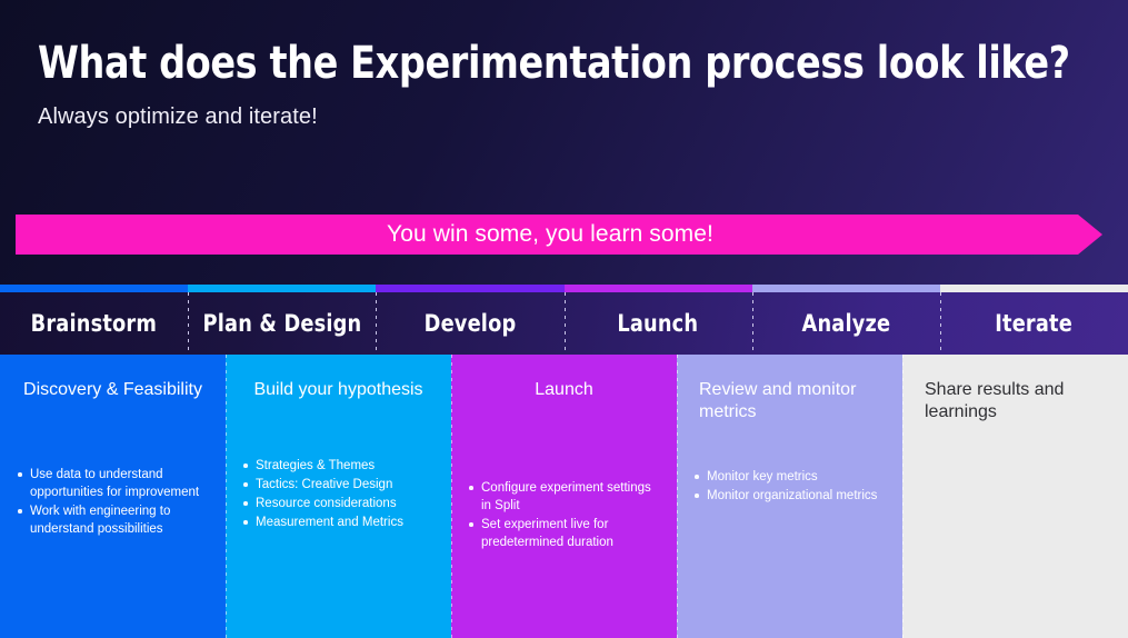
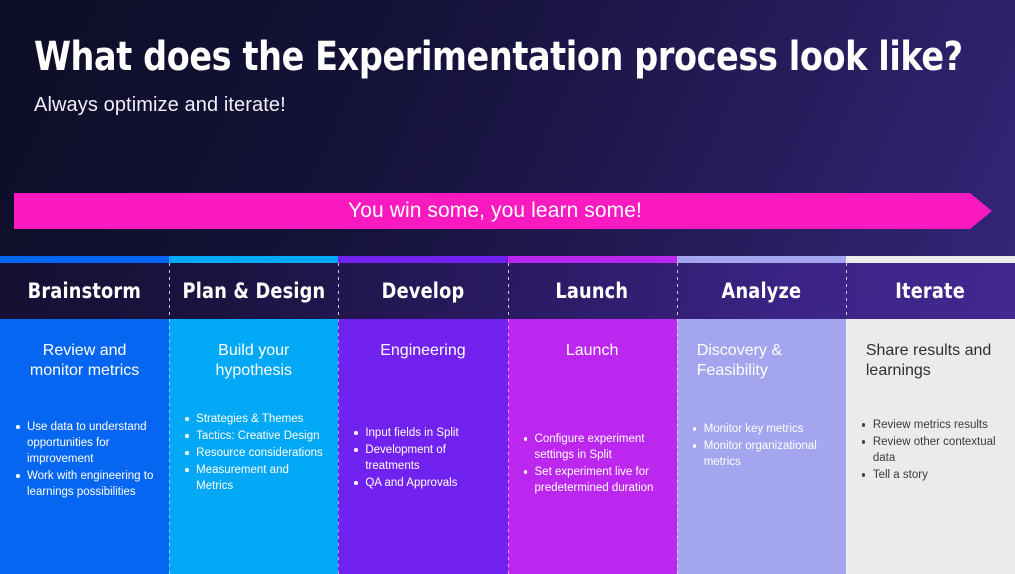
  What does the Experimentation process look like?
  Always optimize and iterate!
  You win some, you learn some!
  Brainstorm
  Plan & Design
  Develop
  Launch
  Analyze
  Iterate
- Discovery & Feasibility
+ Review and monitor metrics
  Use data to understand opportunities for improvement
- Work with engineering to understand possibilities
+ Work with engineering to learnings possibilities
  Build your hypothesis
  Strategies & Themes
  Tactics: Creative Design
  Resource considerations
  Measurement and Metrics
+ Engineering
+ Input fields in Split
+ Development of treatments
+ QA and Approvals
  Launch
  Configure experiment settings in Split
  Set experiment live for predetermined duration
- Review and monitor metrics
+ Discovery & Feasibility
  Monitor key metrics
  Monitor organizational metrics
  Share results and learnings
+ Review metrics results
+ Review other contextual data
+ Tell a story
